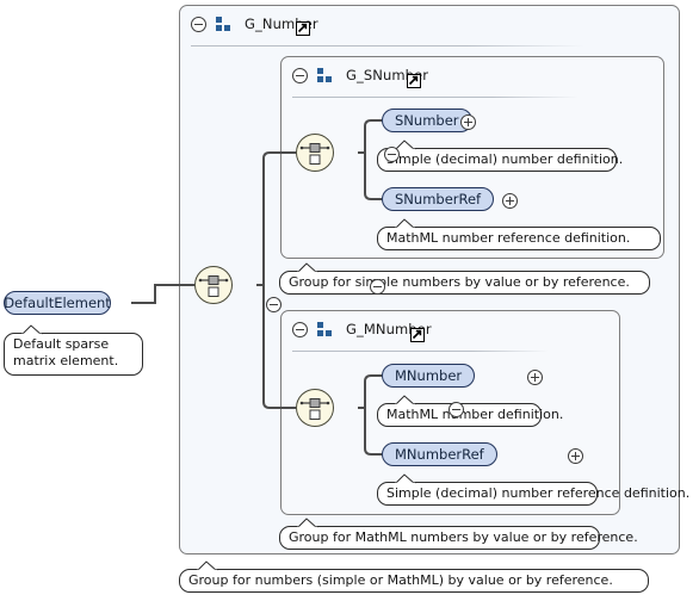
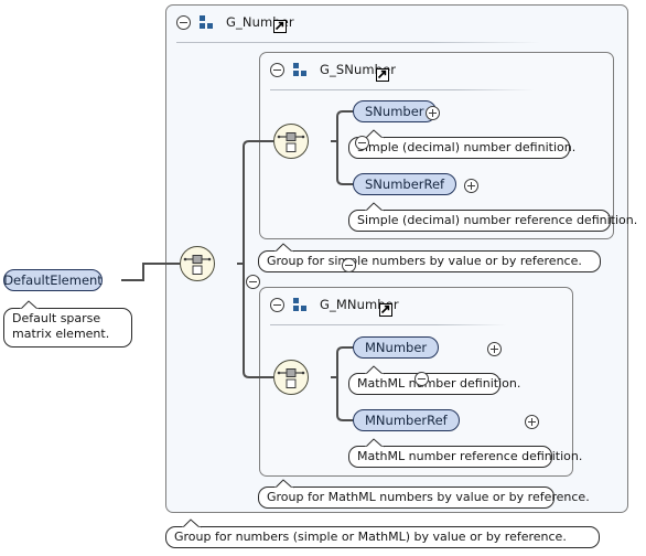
  G_Numr
  G_SNumr
  SNumber
  mple (decimal) number definition.
  SNumberRef
- MathML number reference definition.
+ Simple (decimal) number reference definition.
  Group for sile numbers by value or by reference.
  G_MNumr
  MNumber
  MathML nmber definition.
  MNumberRef
- Simple (decimal) number reference definition.
+ MathML number reference definition.
  Group for MathML numbers by value or by reference.
  DefaultElement
  Default sparse matrix element.
  Group for numbers (simple or MathML) by value or by reference.
